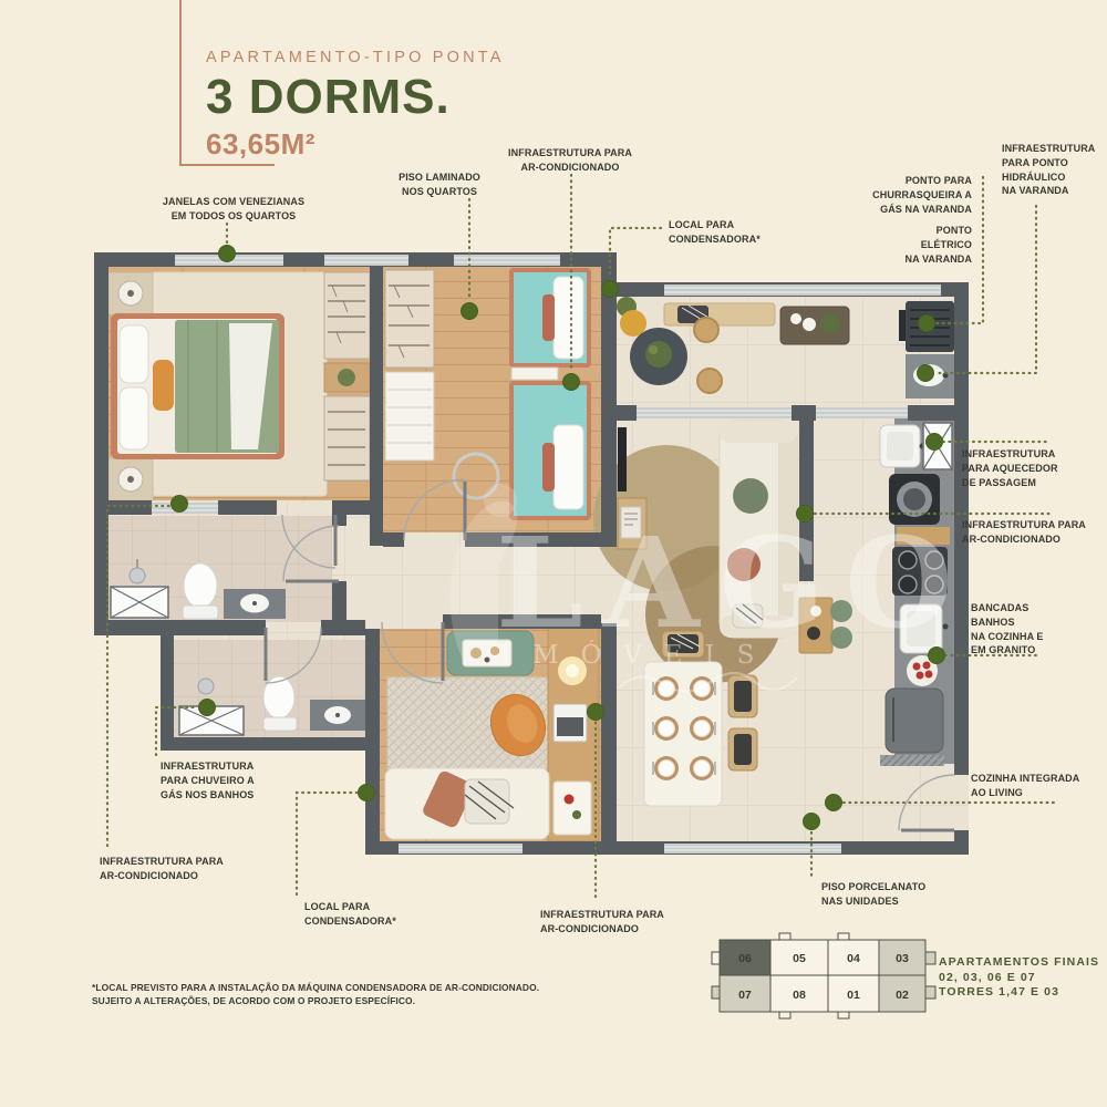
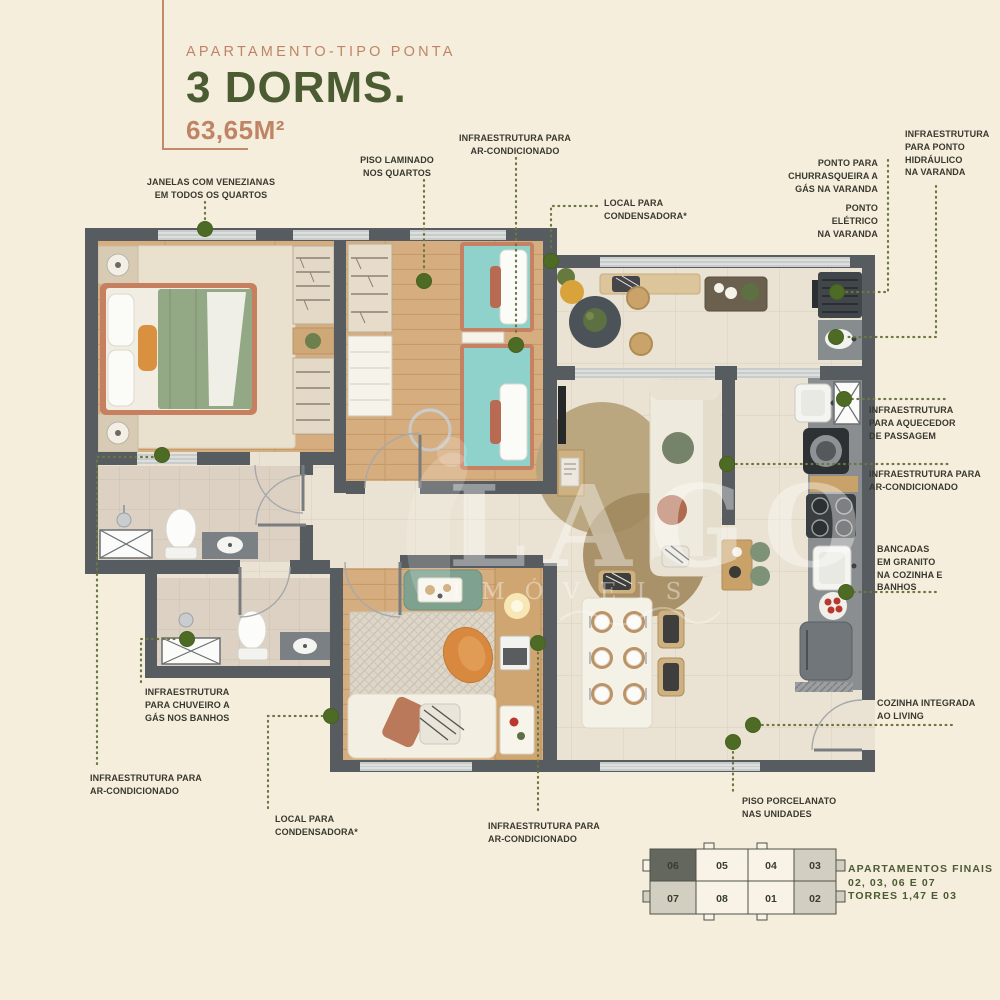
  LAGO
  IMÓVEIS
  06
  05
  04
  03
  07
  08
  01
  02
  APARTAMENTO-TIPO PONTA
  3 DORMS.
  63,65M²
  JANELAS COM VENEZIANAS
  EM TODOS OS QUARTOS
  PISO LAMINADO
  NOS QUARTOS
  INFRAESTRUTURA PARA
  AR-CONDICIONADO
  LOCAL PARA
  CONDENSADORA*
  PONTO PARA
  CHURRASQUEIRA A
  GÁS NA VARANDA
  PONTO
  ELÉTRICO
  NA VARANDA
  INFRAESTRUTURA
  PARA PONTO
  HIDRÁULICO
  NA VARANDA
  INFRAESTRUTURA
  PARA AQUECEDOR
  DE PASSAGEM
  INFRAESTRUTURA PARA
  AR-CONDICIONADO
  BANCADAS
- BANHOS
+ EM GRANITO
  NA COZINHA E
- EM GRANITO
+ BANHOS
  COZINHA INTEGRADA
  AO LIVING
  PISO PORCELANATO
  NAS UNIDADES
  INFRAESTRUTURA
  PARA CHUVEIRO A
  GÁS NOS BANHOS
  INFRAESTRUTURA PARA
  AR-CONDICIONADO
  LOCAL PARA
  CONDENSADORA*
  INFRAESTRUTURA PARA
  AR-CONDICIONADO
  APARTAMENTOS FINAIS
  02, 03, 06 E 07
  TORRES 1,47 E 03
- *LOCAL PREVISTO PARA A INSTALAÇÃO DA MÁQUINA CONDENSADORA DE AR-CONDICIONADO.
- SUJEITO A ALTERAÇÕES, DE ACORDO COM O PROJETO ESPECÍFICO.
